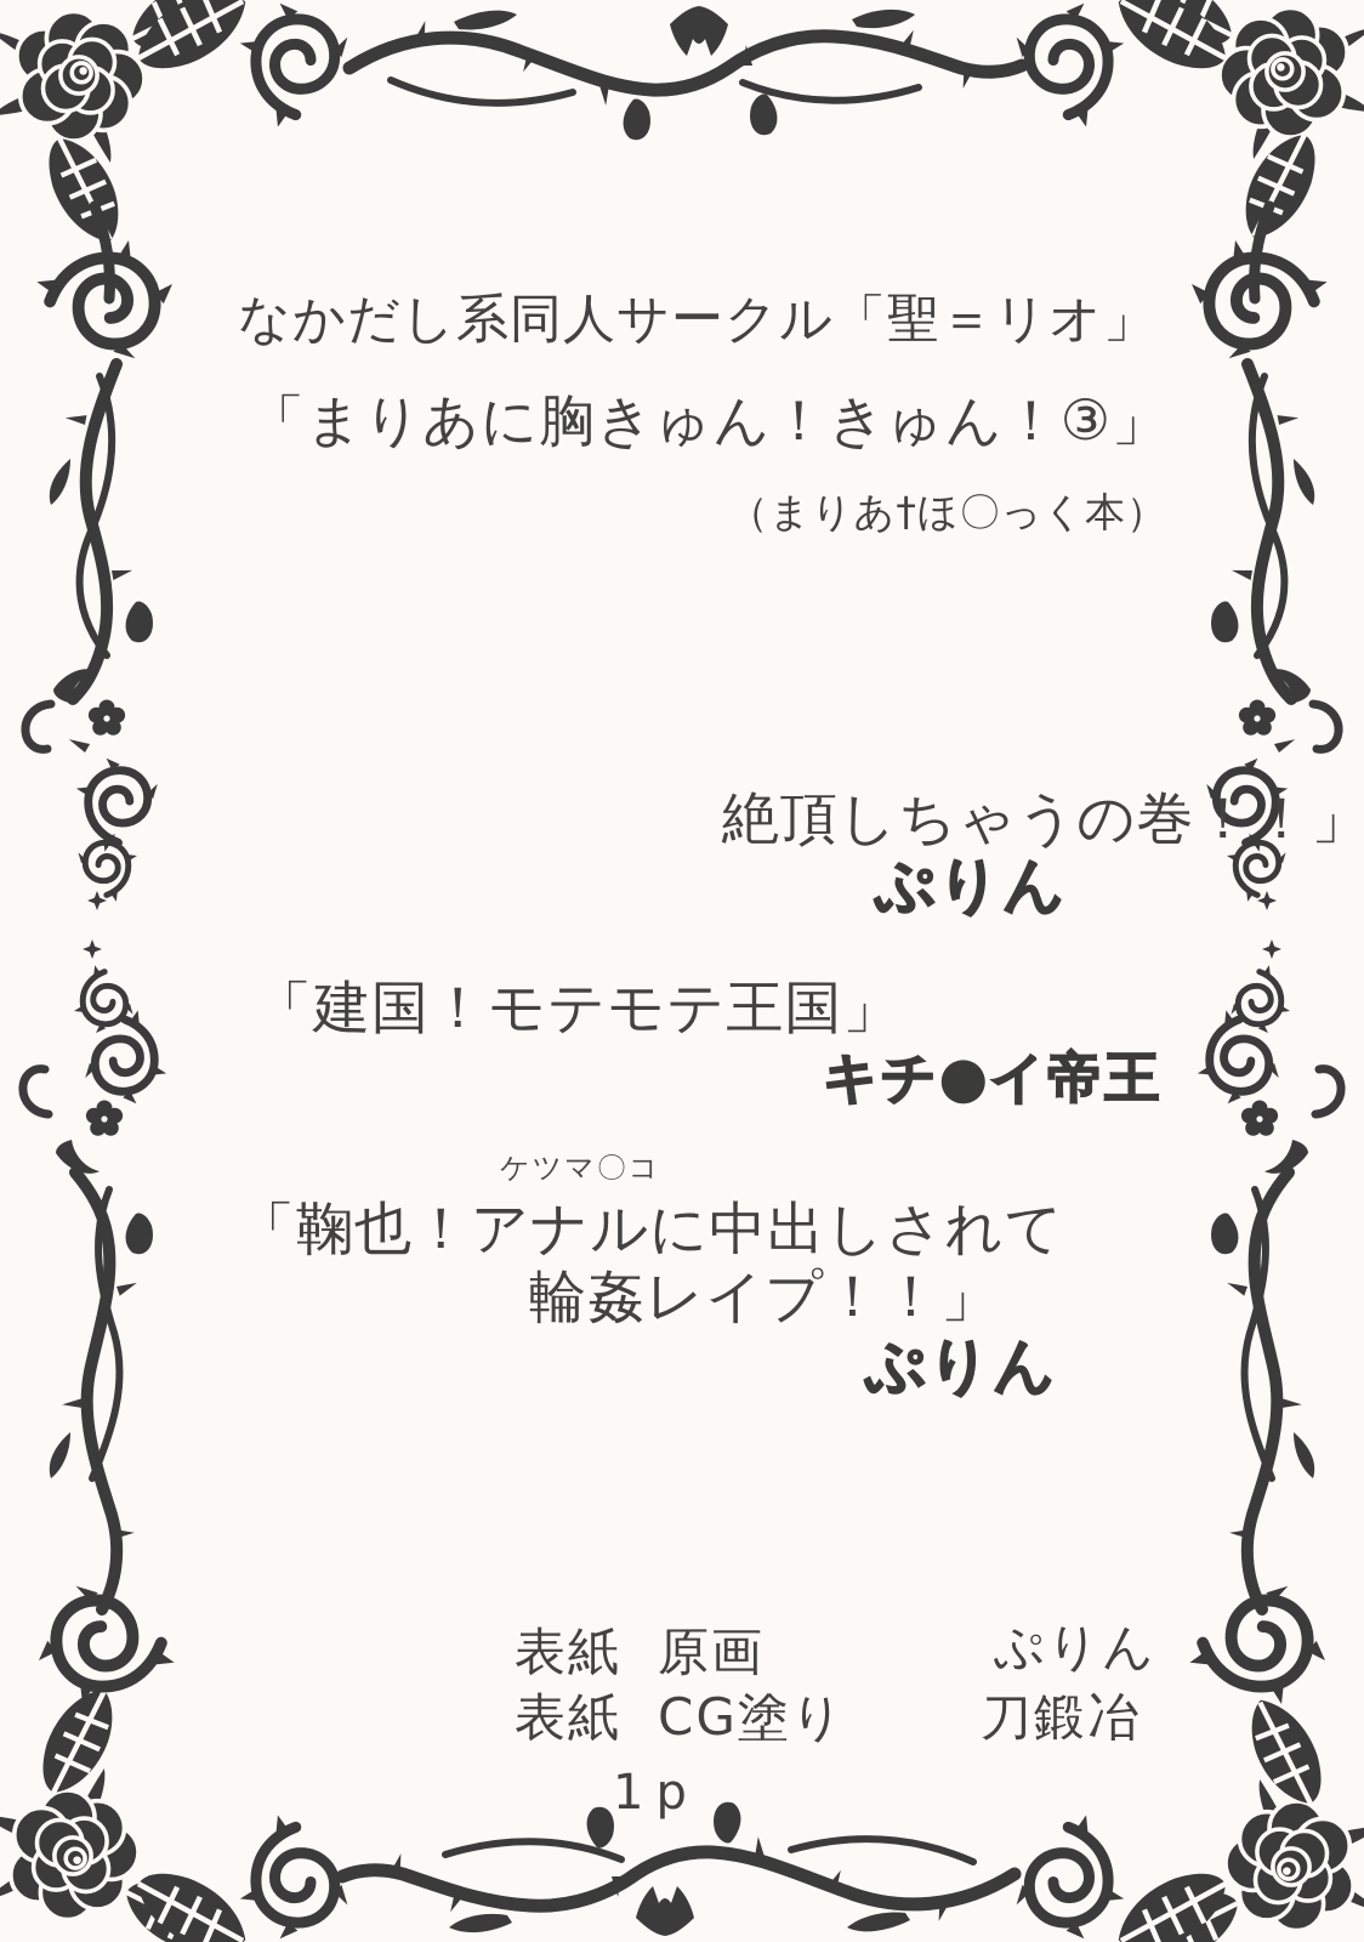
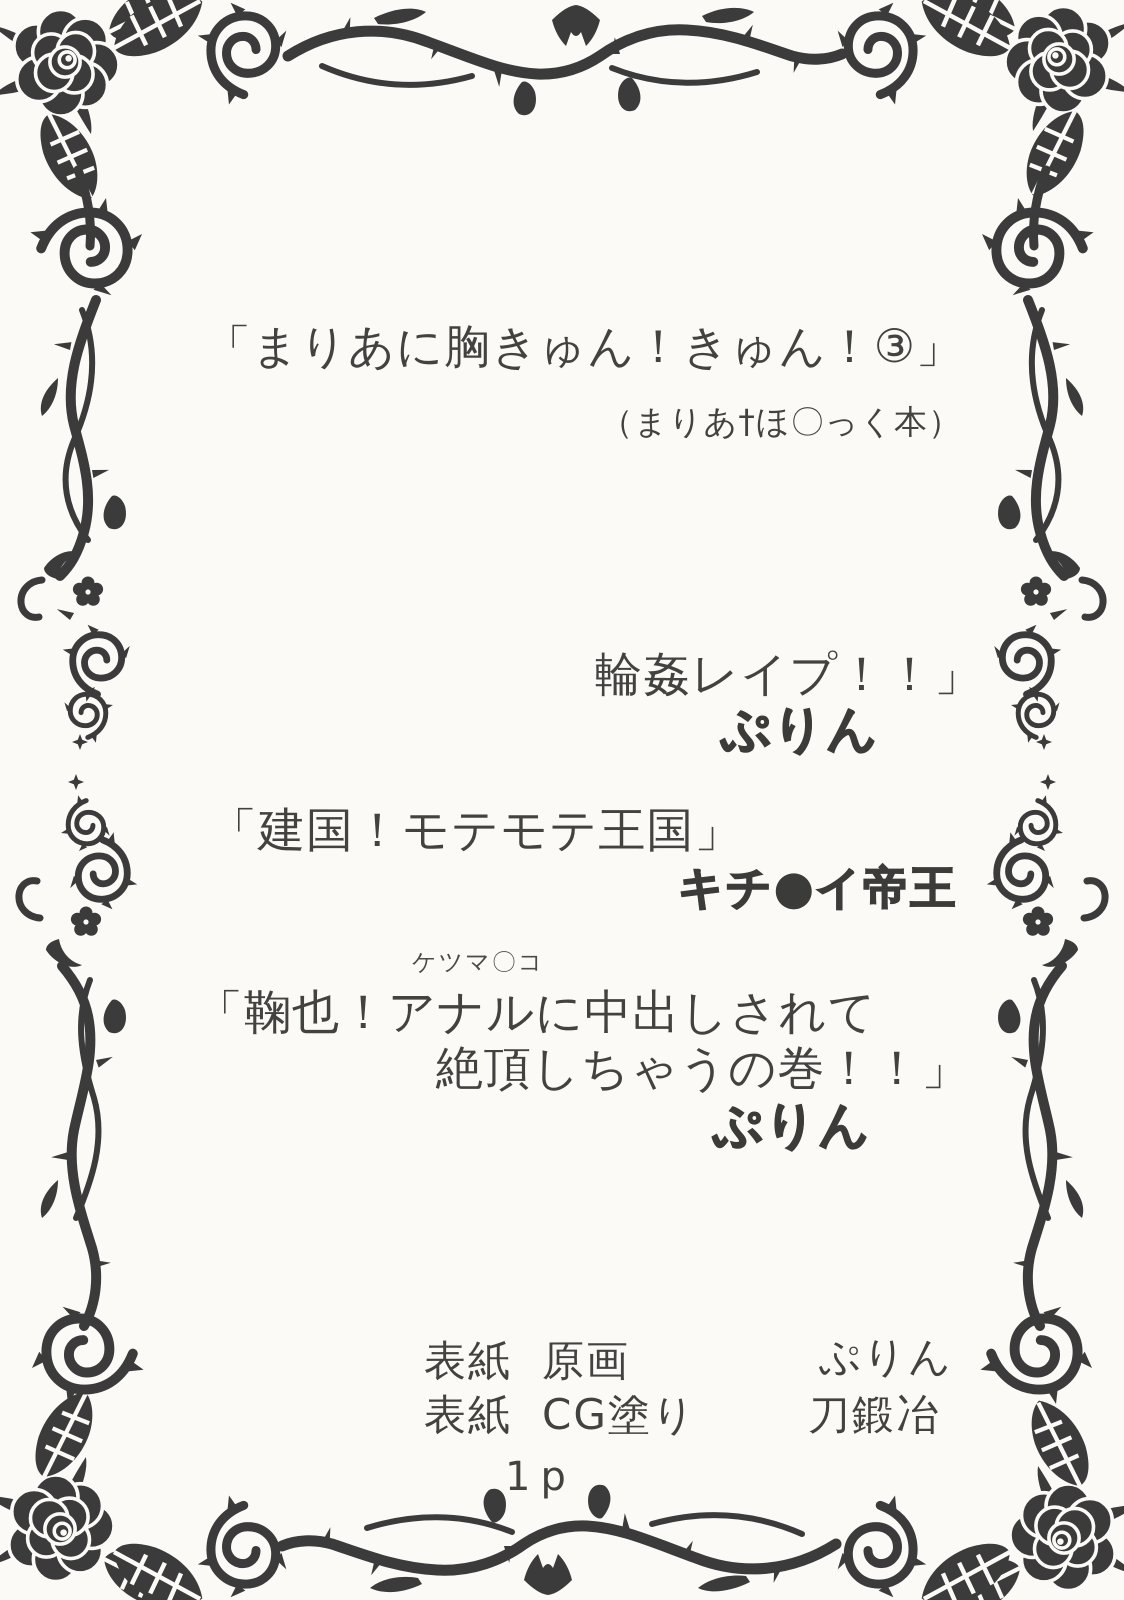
- なかだし系同人サークル「聖＝リオ」
  「まりあに胸きゅん！きゅん！③」
  （まりあ†ほ〇っく本）
- 絶頂しちゃうの巻！！」
+ 輪姦レイプ！！」
  ぷりん
  「建国！モテモテ王国」
  キチ●イ帝王
  ケツマ〇コ
  「鞠也！アナルに中出しされて
- 輪姦レイプ！！」
+ 絶頂しちゃうの巻！！」
  ぷりん
  表紙
  原画
  ぷりん
  表紙
  CG塗り
  刀鍛冶
  1p
